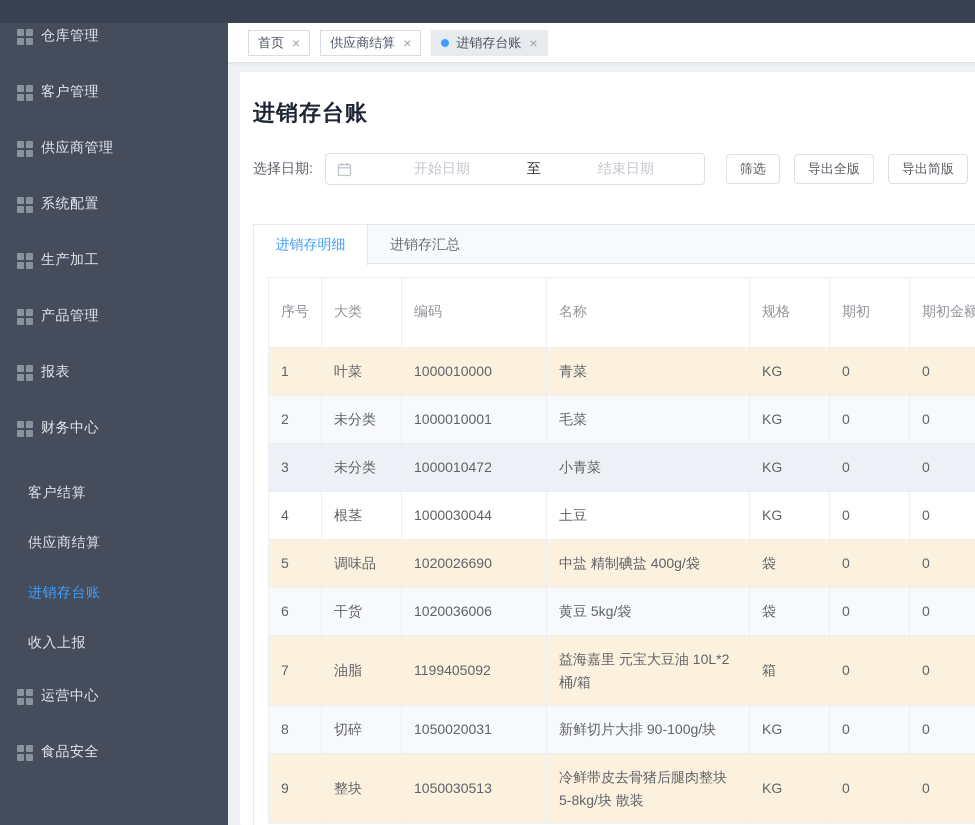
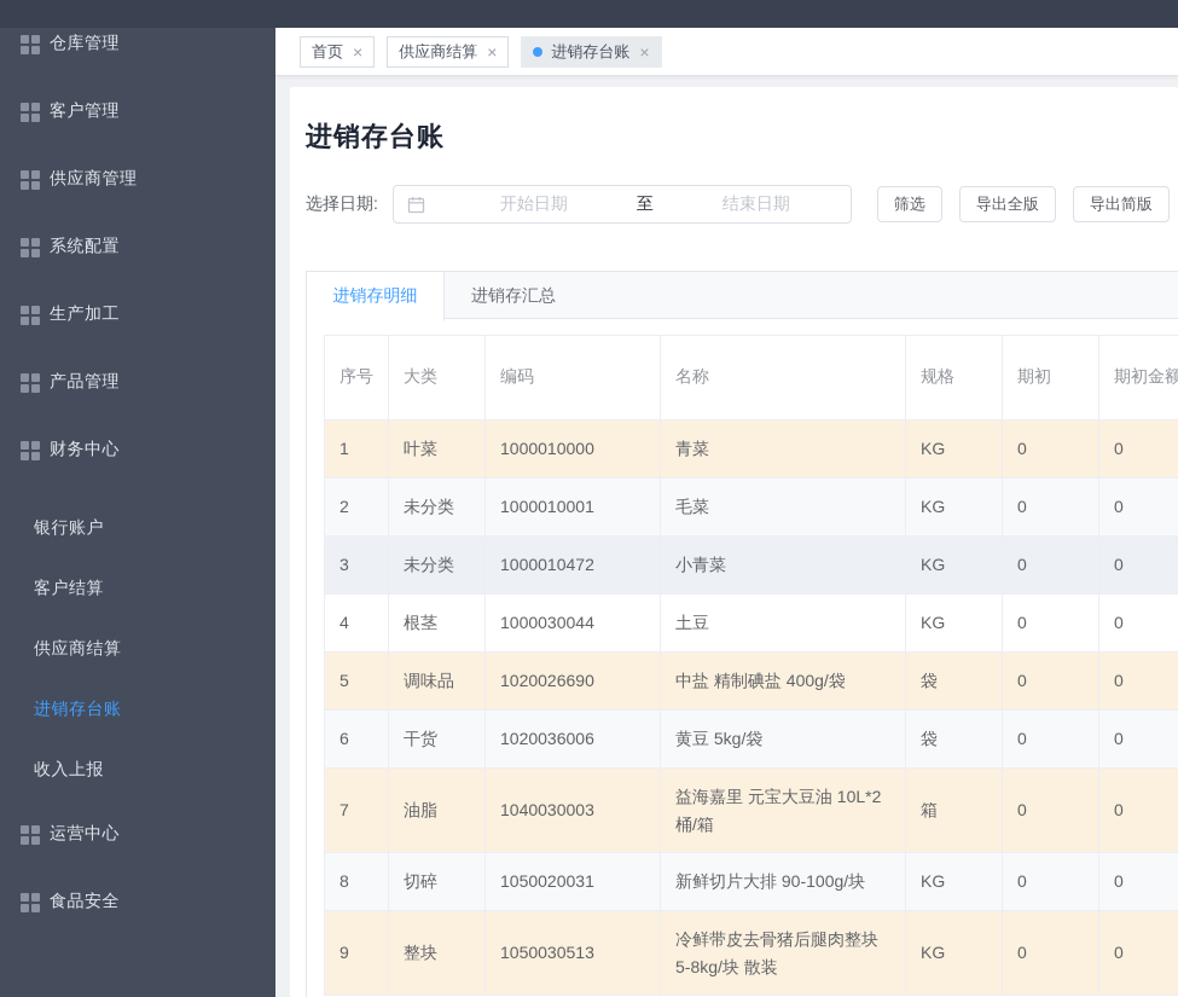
  仓库管理
  客户管理
  供应商管理
  系统配置
  生产加工
  产品管理
- 报表
  财务中心
+ 银行账户
  客户结算
  供应商结算
  进销存台账
  收入上报
  运营中心
  食品安全
  首页
  ×
  供应商结算
  ×
  进销存台账
  ×
  进销存台账
  选择日期:
  开始日期
  至
  结束日期
  筛选
  导出全版
  导出简版
  进销存明细
  进销存汇总
  序号	大类	编码	名称	规格	期初	期初金额
  1	叶菜	1000010000	青菜	KG	0	0
  2	未分类	1000010001	毛菜	KG	0	0
  3	未分类	1000010472	小青菜	KG	0	0
  4	根茎	1000030044	土豆	KG	0	0
  5	调味品	1020026690	中盐 精制碘盐 400g/袋	袋	0	0
  6	干货	1020036006	黄豆 5kg/袋	袋	0	0
- 7	油脂	1199405092	益海嘉里 元宝大豆油 10L*2桶/箱	箱	0	0
+ 7	油脂	1040030003	益海嘉里 元宝大豆油 10L*2桶/箱	箱	0	0
  8	切碎	1050020031	新鲜切片大排 90-100g/块	KG	0	0
  9	整块	1050030513	冷鲜带皮去骨猪后腿肉整块 5-8kg/块 散装	KG	0	0
